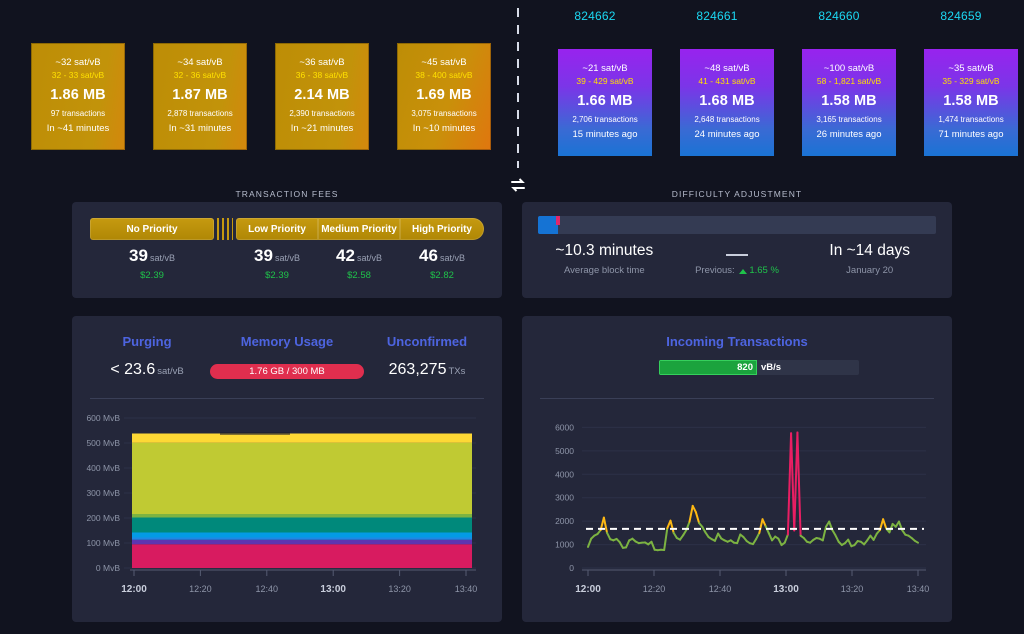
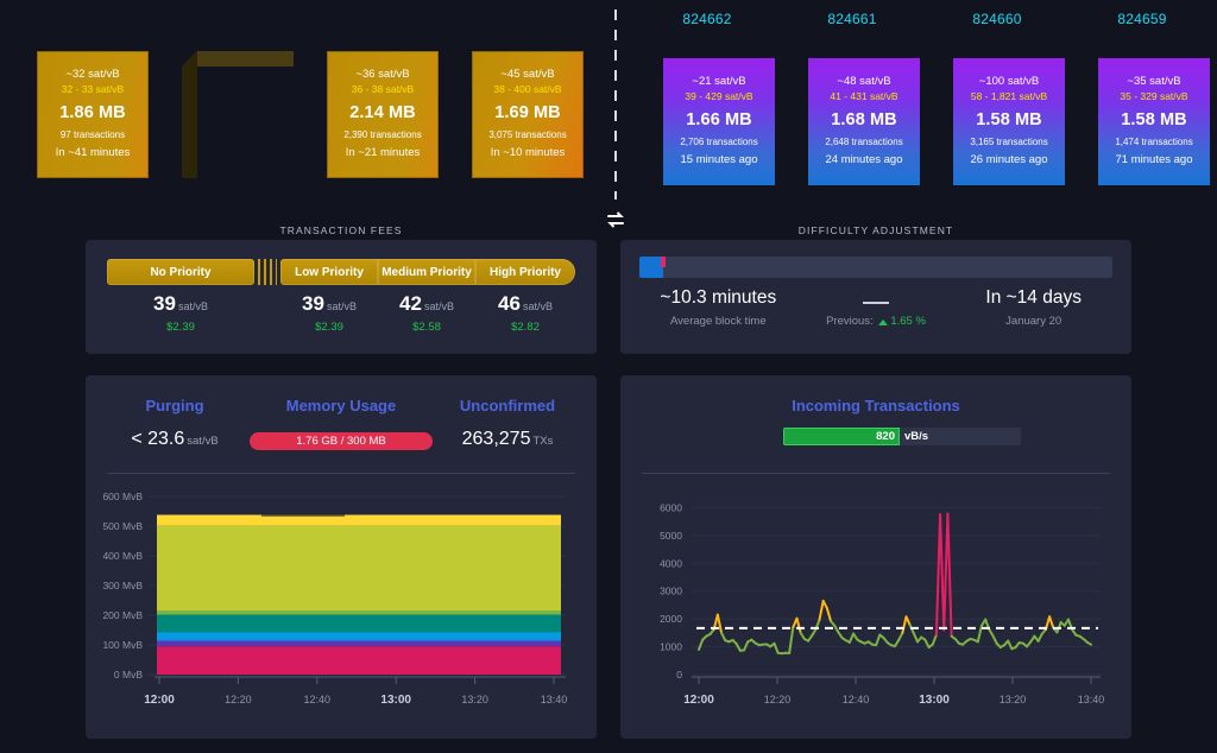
  ~32 sat/vB
  32 - 33 sat/vB
  1.86 MB
  97 transactions
  In ~41 minutes
- ~34 sat/vB
- 32 - 36 sat/vB
- 1.87 MB
- 2,878 transactions
- In ~31 minutes
  ~36 sat/vB
  36 - 38 sat/vB
  2.14 MB
  2,390 transactions
  In ~21 minutes
  ~45 sat/vB
  38 - 400 sat/vB
  1.69 MB
  3,075 transactions
  In ~10 minutes
  824662
  ~21 sat/vB
  39 - 429 sat/vB
  1.66 MB
  2,706 transactions
  15 minutes ago
  824661
  ~48 sat/vB
  41 - 431 sat/vB
  1.68 MB
  2,648 transactions
  24 minutes ago
  824660
  ~100 sat/vB
  58 - 1,821 sat/vB
  1.58 MB
  3,165 transactions
  26 minutes ago
  824659
  ~35 sat/vB
  35 - 329 sat/vB
  1.58 MB
  1,474 transactions
  71 minutes ago
  TRANSACTION FEES
  No Priority
  Low Priority
  Medium Priority
  High Priority
  39 sat/vB
  $2.39
  39 sat/vB
  $2.39
  42 sat/vB
  $2.58
  46 sat/vB
  $2.82
  DIFFICULTY ADJUSTMENT
  ~10.3 minutes
  Average block time
  Previous: 1.65 %
  In ~14 days
  January 20
  Purging
  < 23.6 sat/vB
  Memory Usage
  1.76 GB / 300 MB
  Unconfirmed
  263,275 TXs
  0 MvB
  100 MvB
  200 MvB
  300 MvB
  400 MvB
  500 MvB
  600 MvB
  12:00
  12:20
  12:40
  13:00
  13:20
  13:40
  Incoming Transactions
  820
  vB/s
  0
  1000
  2000
  3000
  4000
  5000
  6000
  12:00
  12:20
  12:40
  13:00
  13:20
  13:40
